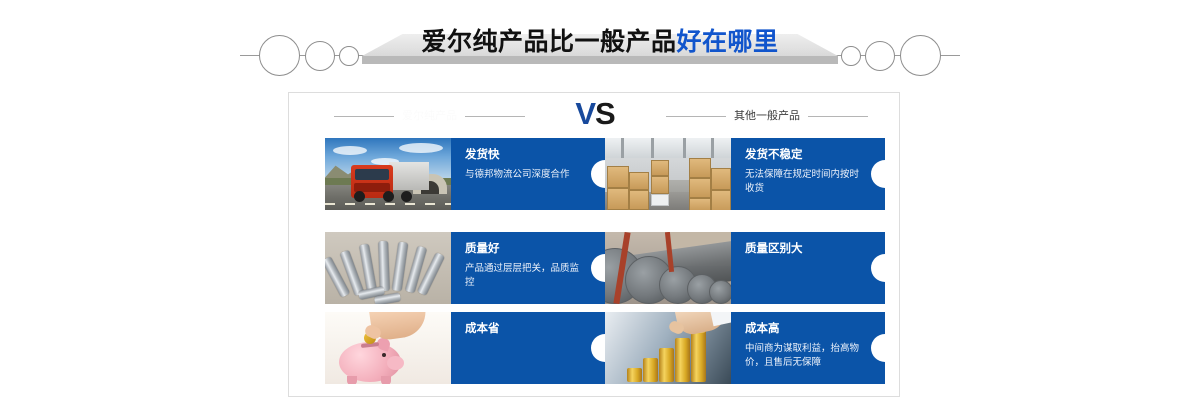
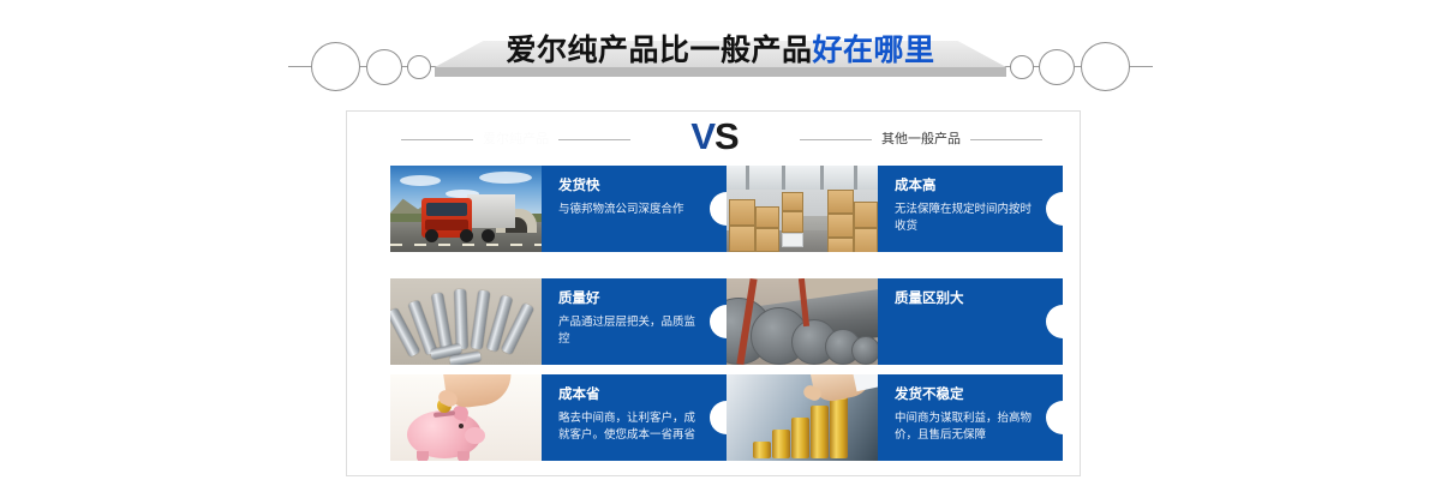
  爱尔纯产品比一般产品好在哪里
  VS
  其他一般产品
  发货快
  与德邦物流公司深度合作
  质量好
  产品通过层层把关，品质监控
  成本省
+ 略去中间商，让利客户，成就客户。使您成本一省再省
- 发货不稳定
+ 成本高
  无法保障在规定时间内按时收货
  质量区别大
- 成本高
+ 发货不稳定
  中间商为谋取利益，抬高物价，且售后无保障
